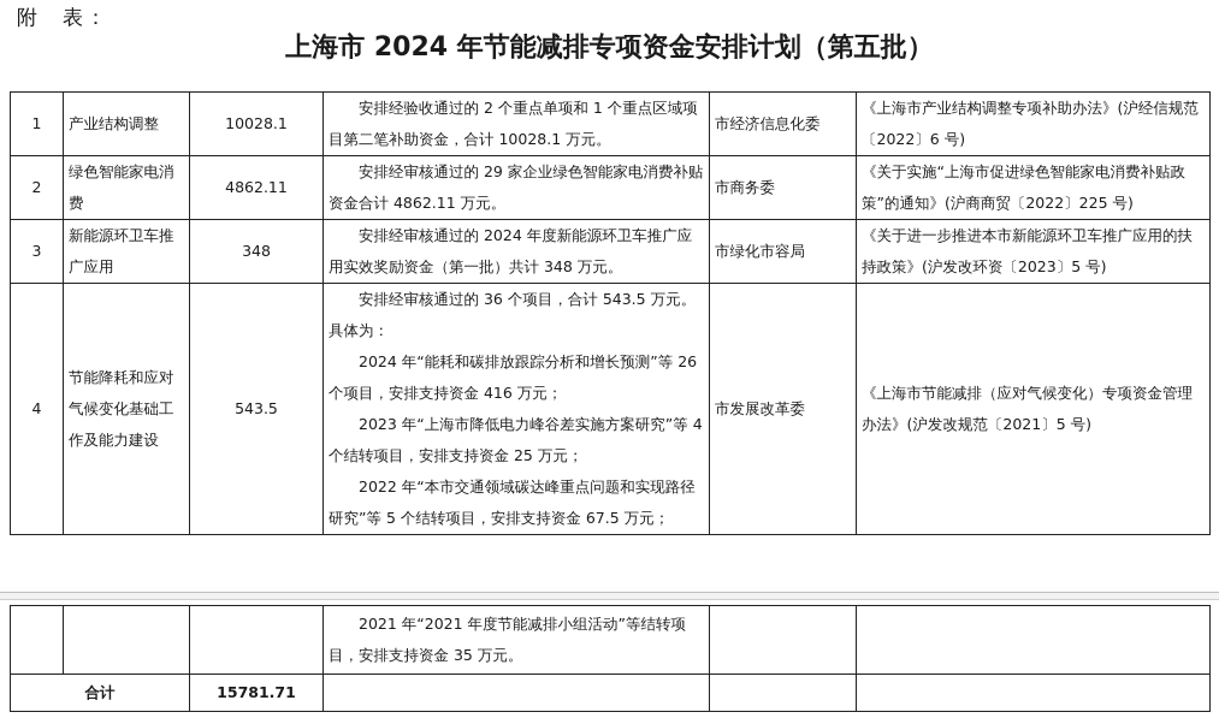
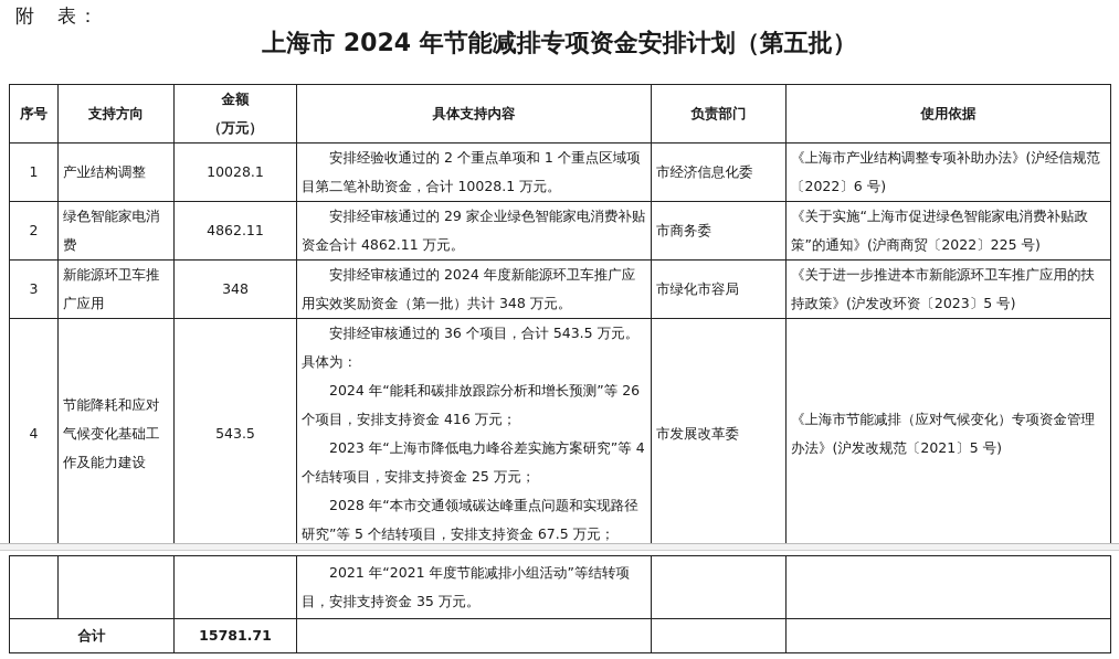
  附 表：
  上海市 2024 年节能减排专项资金安排计划（第五批）
+ 序号	支持方向	金额 （万元）	具体支持内容	负责部门	使用依据
  1	产业结构调整	10028.1	安排经验收通过的 2 个重点单项和 1 个重点区域项目第二笔补助资金，合计 10028.1 万元。	市经济信息化委	《上海市产业结构调整专项补助办法》(沪经信规范〔2022〕6 号)
  2	绿色智能家电消费	4862.11	安排经审核通过的 29 家企业绿色智能家电消费补贴资金合计 4862.11 万元。	市商务委	《关于实施“上海市促进绿色智能家电消费补贴政策”的通知》(沪商商贸〔2022〕225 号)
  3	新能源环卫车推广应用	348	安排经审核通过的 2024 年度新能源环卫车推广应用实效奖励资金（第一批）共计 348 万元。	市绿化市容局	《关于进一步推进本市新能源环卫车推广应用的扶持政策》(沪发改环资〔2023〕5 号)
- 4	节能降耗和应对气候变化基础工作及能力建设	543.5	安排经审核通过的 36 个项目，合计 543.5 万元。 具体为： 2024 年“能耗和碳排放跟踪分析和增长预测”等 26 个项目，安排支持资金 416 万元； 2023 年“上海市降低电力峰谷差实施方案研究”等 4 个结转项目，安排支持资金 25 万元； 2022 年“本市交通领域碳达峰重点问题和实现路径研究”等 5 个结转项目，安排支持资金 67.5 万元；	市发展改革委	《上海市节能减排（应对气候变化）专项资金管理办法》(沪发改规范〔2021〕5 号)
+ 4	节能降耗和应对气候变化基础工作及能力建设	543.5	安排经审核通过的 36 个项目，合计 543.5 万元。 具体为： 2024 年“能耗和碳排放跟踪分析和增长预测”等 26 个项目，安排支持资金 416 万元； 2023 年“上海市降低电力峰谷差实施方案研究”等 4 个结转项目，安排支持资金 25 万元； 2028 年“本市交通领域碳达峰重点问题和实现路径研究”等 5 个结转项目，安排支持资金 67.5 万元；	市发展改革委	《上海市节能减排（应对气候变化）专项资金管理办法》(沪发改规范〔2021〕5 号)
  			2021 年“2021 年度节能减排小组活动”等结转项目，安排支持资金 35 万元。
  合计	15781.71
